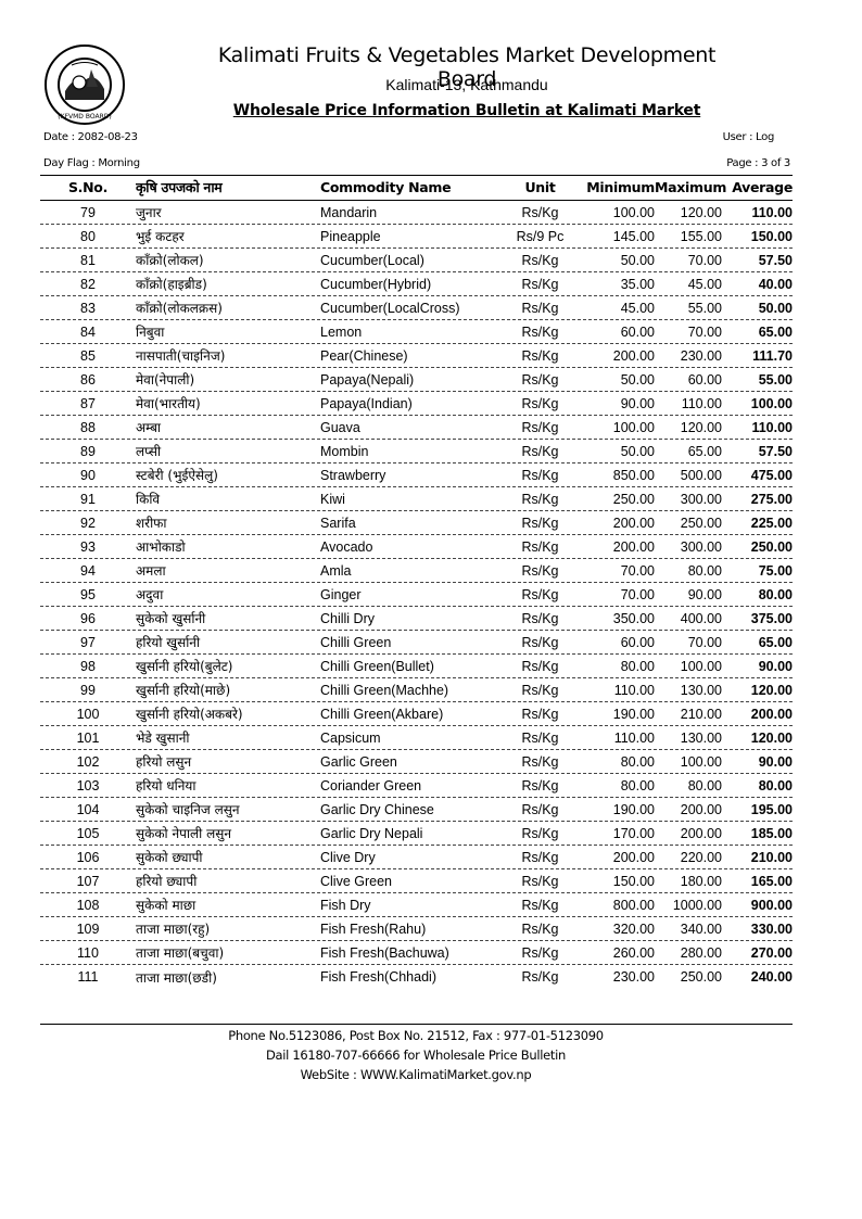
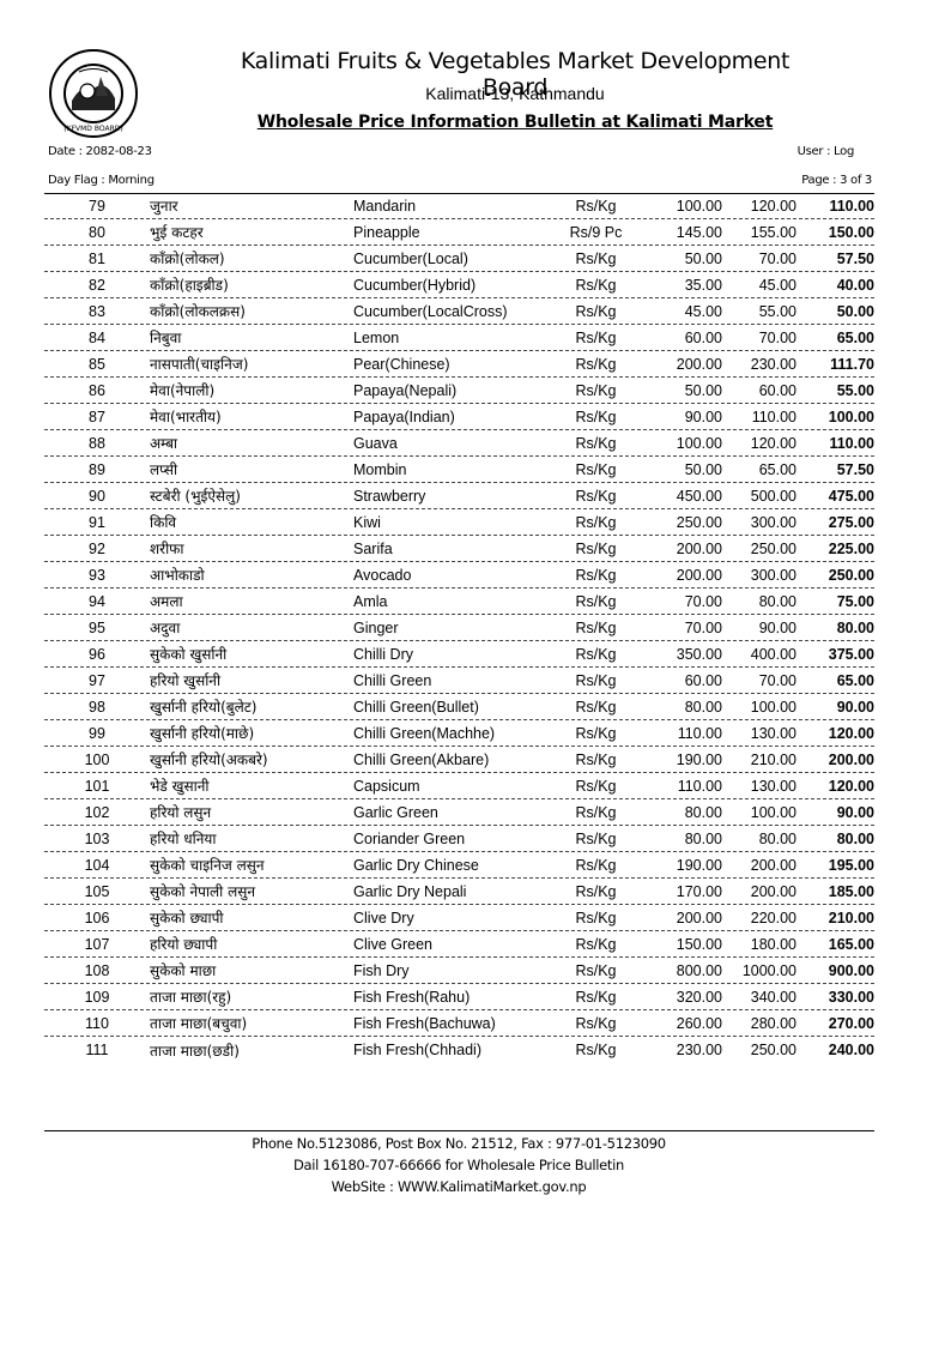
  Kalimati Fruits & Vegetables Market Development Board
  Kalimati-13, Kathmandu
  Wholesale Price Information Bulletin at Kalimati Market
  Date : 2082-08-23
  User : Log
  Day Flag : Morning
  Page : 3 of 3
- S.No.
- कृषि उपजको नाम
- Commodity Name
- Unit
- Minimum
- Maximum
- Average
  79
  जुनार
  Mandarin
  Rs/Kg
  100.00
  120.00
  110.00
  80
  भुई कटहर
  Pineapple
  Rs/9 Pc
  145.00
  155.00
  150.00
  81
  काँक्रो(लोकल)
  Cucumber(Local)
  Rs/Kg
  50.00
  70.00
  57.50
  82
  काँक्रो(हाइब्रीड)
  Cucumber(Hybrid)
  Rs/Kg
  35.00
  45.00
  40.00
  83
  काँक्रो(लोकलक्रस)
  Cucumber(LocalCross)
  Rs/Kg
  45.00
  55.00
  50.00
  84
  निबुवा
  Lemon
  Rs/Kg
  60.00
  70.00
  65.00
  85
  नासपाती(चाइनिज)
  Pear(Chinese)
  Rs/Kg
  200.00
  230.00
  111.70
  86
  मेवा(नेपाली)
  Papaya(Nepali)
  Rs/Kg
  50.00
  60.00
  55.00
  87
  मेवा(भारतीय)
  Papaya(Indian)
  Rs/Kg
  90.00
  110.00
  100.00
  88
  अम्बा
  Guava
  Rs/Kg
  100.00
  120.00
  110.00
  89
  लप्सी
  Mombin
  Rs/Kg
  50.00
  65.00
  57.50
  90
  स्टबेरी (भुईऐसेलु)
  Strawberry
  Rs/Kg
- 850.00
+ 450.00
  500.00
  475.00
  91
  किवि
  Kiwi
  Rs/Kg
  250.00
  300.00
  275.00
  92
  शरीफा
  Sarifa
  Rs/Kg
  200.00
  250.00
  225.00
  93
  आभोकाडो
  Avocado
  Rs/Kg
  200.00
  300.00
  250.00
  94
  अमला
  Amla
  Rs/Kg
  70.00
  80.00
  75.00
  95
  अदुवा
  Ginger
  Rs/Kg
  70.00
  90.00
  80.00
  96
  सुकेको खुर्सानी
  Chilli Dry
  Rs/Kg
  350.00
  400.00
  375.00
  97
  हरियो खुर्सानी
  Chilli Green
  Rs/Kg
  60.00
  70.00
  65.00
  98
  खुर्सानी हरियो(बुलेट)
  Chilli Green(Bullet)
  Rs/Kg
  80.00
  100.00
  90.00
  99
  खुर्सानी हरियो(माछे)
  Chilli Green(Machhe)
  Rs/Kg
  110.00
  130.00
  120.00
  100
  खुर्सानी हरियो(अकबरे)
  Chilli Green(Akbare)
  Rs/Kg
  190.00
  210.00
  200.00
  101
  भेडे खुसानी
  Capsicum
  Rs/Kg
  110.00
  130.00
  120.00
  102
  हरियो लसुन
  Garlic Green
  Rs/Kg
  80.00
  100.00
  90.00
  103
  हरियो धनिया
  Coriander Green
  Rs/Kg
  80.00
  80.00
  80.00
  104
  सुकेको चाइनिज लसुन
  Garlic Dry Chinese
  Rs/Kg
  190.00
  200.00
  195.00
  105
  सुकेको नेपाली लसुन
  Garlic Dry Nepali
  Rs/Kg
  170.00
  200.00
  185.00
  106
  सुकेको छ्यापी
  Clive Dry
  Rs/Kg
  200.00
  220.00
  210.00
  107
  हरियो छ्यापी
  Clive Green
  Rs/Kg
  150.00
  180.00
  165.00
  108
  सुकेको माछा
  Fish Dry
  Rs/Kg
  800.00
  1000.00
  900.00
  109
  ताजा माछा(रहु)
  Fish Fresh(Rahu)
  Rs/Kg
  320.00
  340.00
  330.00
  110
  ताजा माछा(बचुवा)
  Fish Fresh(Bachuwa)
  Rs/Kg
  260.00
  280.00
  270.00
  111
  ताजा माछा(छडी)
  Fish Fresh(Chhadi)
  Rs/Kg
  230.00
  250.00
  240.00
  Phone No.5123086, Post Box No. 21512, Fax : 977-01-5123090
  Dail 16180-707-66666 for Wholesale Price Bulletin
  WebSite : WWW.KalimatiMarket.gov.np
